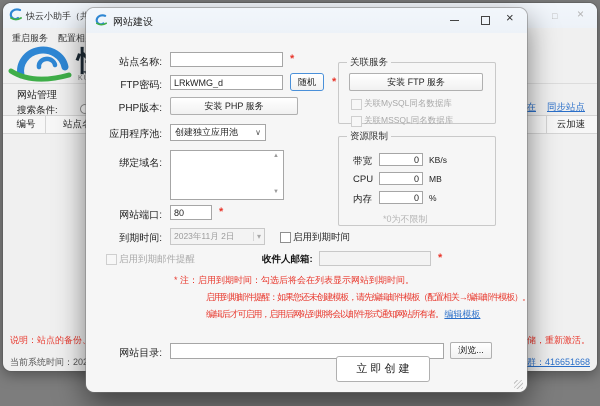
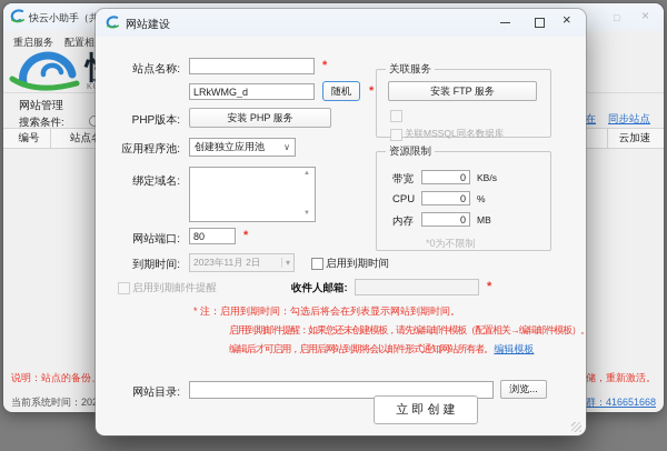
  快云小助手（共
  □
  ×
  重启服务
  配置相
  网站管理
  搜索条件:
  同步站点
  编号
  云加速
  说明：站点的备份
  储，重新激活。
  当前系统时间：20
  群：416651668
  网站建设
  ×
  站点名称:
  *
- FTP密码:
  LRkWMG_d
  随机
  *
  PHP版本:
  安装 PHP 服务
  应用程序池:
  创建独立应用池
  ∨
  绑定域名:
  网站端口:
  80
  *
  到期时间:
  2023年11月 2日
  ▾
  启用到期时间
  启用到期邮件提醒
  收件人邮箱:
  *
  * 注：启用到期时间：勾选后将会在列表显示网站到期时间。
  启用到期邮件提醒：如果您还未创建模板，请先编辑邮件模板（配置相关→编辑邮件模板）。
  编辑后才可启用，启用后网站到期将会以邮件形式通知网站所有者。 编辑模板
  网站目录:
  浏览...
  立 即 创 建
  关联服务
  安装 FTP 服务
- 关联MySQL同名数据库
  关联MSSQL同名数据库
  资源限制
  带宽
  0
  KB/s
  CPU
  0
- MB
+ %
  内存
  0
- %
+ MB
  *0为不限制
